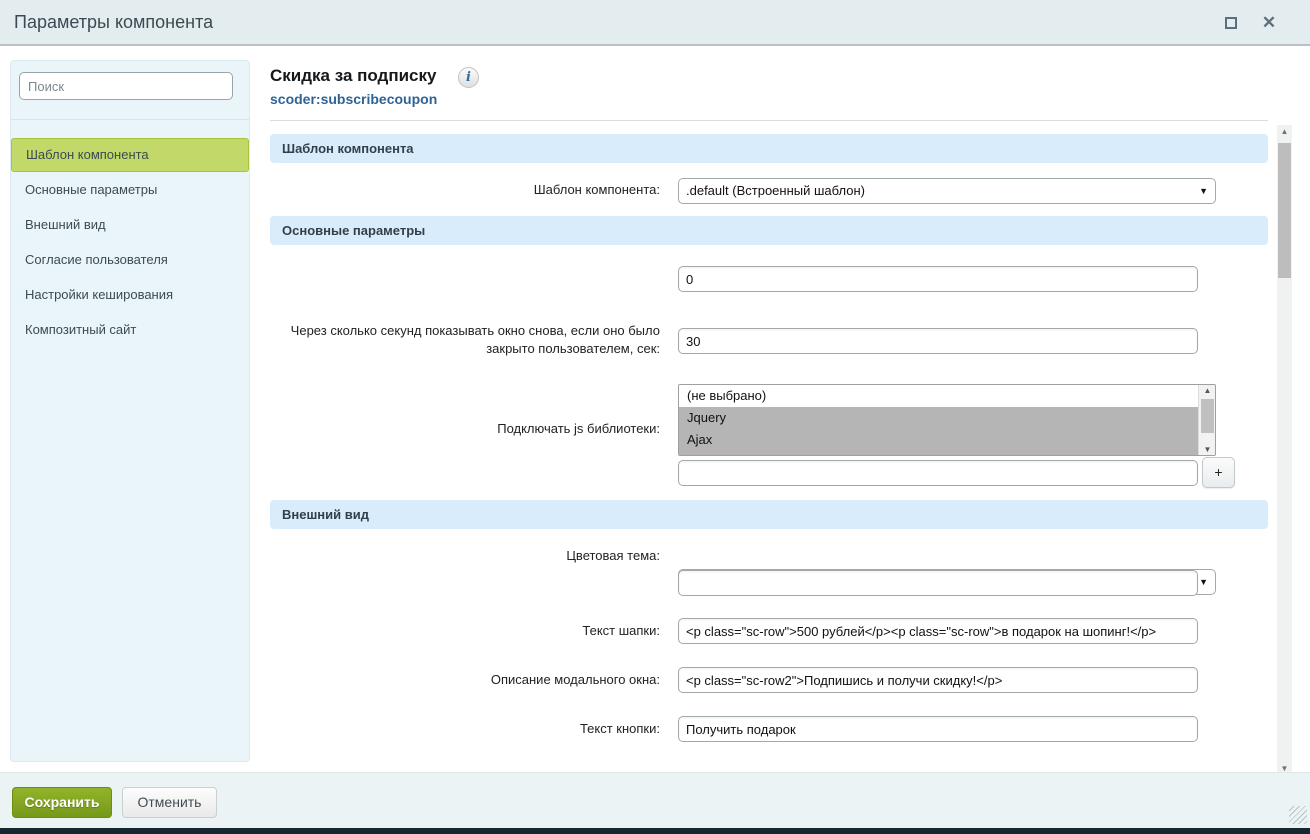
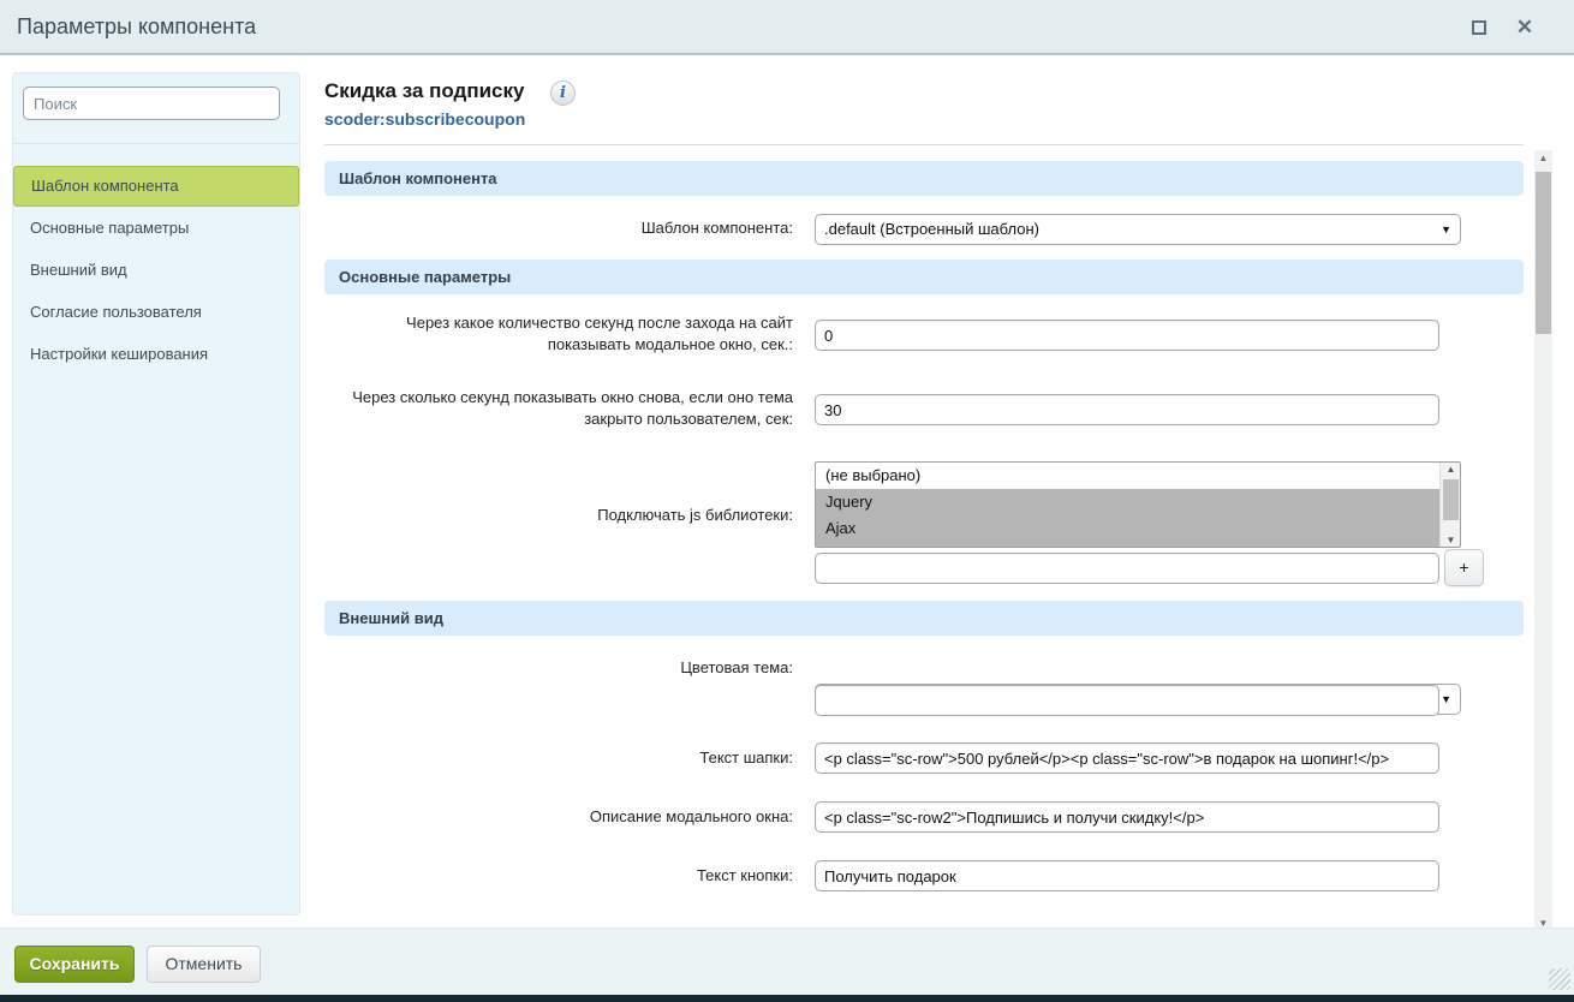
  Параметры компонента
  ✕
  Поиск
  Шаблон компонента
  Основные параметры
  Внешний вид
  Согласие пользователя
  Настройки кеширования
- Композитный сайт
  Скидка за подписку
  i
  scoder:subscribecoupon
  Шаблон компонента
  Шаблон компонента:
  .default (Встроенный шаблон)
  ▼
  Основные параметры
+ Через какое количество секунд после захода на сайт показывать модальное окно, сек.:
  0
- Через сколько секунд показывать окно снова, если оно было закрыто пользователем, сек:
+ Через сколько секунд показывать окно снова, если оно тема закрыто пользователем, сек:
  30
  Подключать js библиотеки:
  (не выбрано)
  Jquery
  Ajax
  ▲
  ▼
  +
  Внешний вид
  Цветовая тема:
  ▼
  Текст шапки:
  <p class="sc-row">500 рублей</p><p class="sc-row">в подарок на шопинг!</p>
  Описание модального окна:
  <p class="sc-row2">Подпишись и получи скидку!</p>
  Текст кнопки:
  Получить подарок
  ▲
  ▼
  Сохранить
  Отменить
